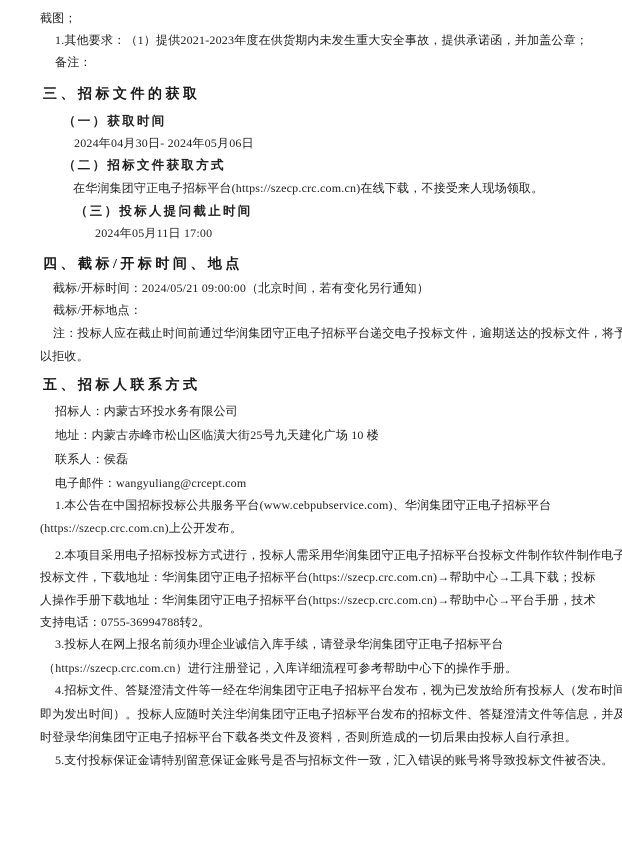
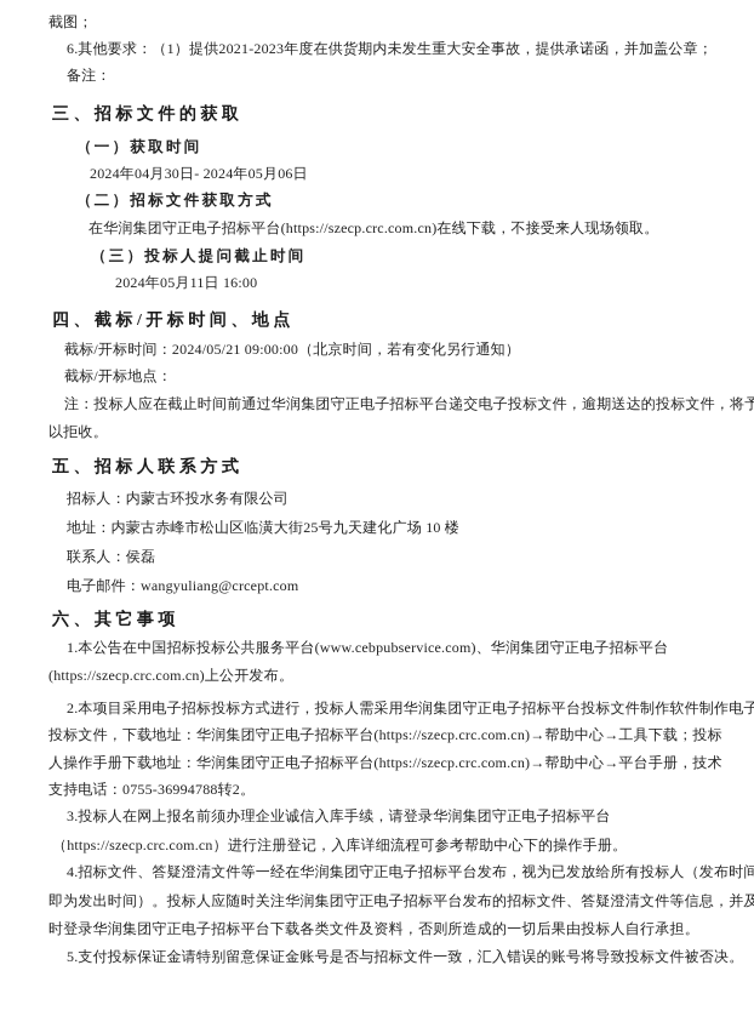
  截图；
- 1.其他要求：（1）提供2021-2023年度在供货期内未发生重大安全事故，提供承诺函，并加盖公章；
+ 6.其他要求：（1）提供2021-2023年度在供货期内未发生重大安全事故，提供承诺函，并加盖公章；
  备注：
  三、招标文件的获取
  （一）获取时间
  2024年04月30日- 2024年05月06日
  （二）招标文件获取方式
  在华润集团守正电子招标平台(https://szecp.crc.com.cn)在线下载，不接受来人现场领取。
  （三）投标人提问截止时间
- 2024年05月11日 17:00
+ 2024年05月11日 16:00
  四、截标/开标时间、地点
  截标/开标时间：2024/05/21 09:00:00（北京时间，若有变化另行通知）
  截标/开标地点：
  注：投标人应在截止时间前通过华润集团守正电子招标平台递交电子投标文件，逾期送达的投标文件，将予
  以拒收。
  五、招标人联系方式
  招标人：内蒙古环投水务有限公司
  地址：内蒙古赤峰市松山区临潢大街25号九天建化广场 10 楼
  联系人：侯磊
  电子邮件：wangyuliang@crcept.com
+ 六、其它事项
  1.本公告在中国招标投标公共服务平台(www.cebpubservice.com)、华润集团守正电子招标平台
  (https://szecp.crc.com.cn)上公开发布。
  2.本项目采用电子招标投标方式进行，投标人需采用华润集团守正电子招标平台投标文件制作软件制作电子
  投标文件，下载地址：华润集团守正电子招标平台(https://szecp.crc.com.cn)→帮助中心→工具下载；投标
  人操作手册下载地址：华润集团守正电子招标平台(https://szecp.crc.com.cn)→帮助中心→平台手册，技术
  支持电话：0755-36994788转2。
  3.投标人在网上报名前须办理企业诚信入库手续，请登录华润集团守正电子招标平台
  （https://szecp.crc.com.cn）进行注册登记，入库详细流程可参考帮助中心下的操作手册。
  4.招标文件、答疑澄清文件等一经在华润集团守正电子招标平台发布，视为已发放给所有投标人（发布时间
  即为发出时间）。投标人应随时关注华润集团守正电子招标平台发布的招标文件、答疑澄清文件等信息，并及
  时登录华润集团守正电子招标平台下载各类文件及资料，否则所造成的一切后果由投标人自行承担。
  5.支付投标保证金请特别留意保证金账号是否与招标文件一致，汇入错误的账号将导致投标文件被否决。
